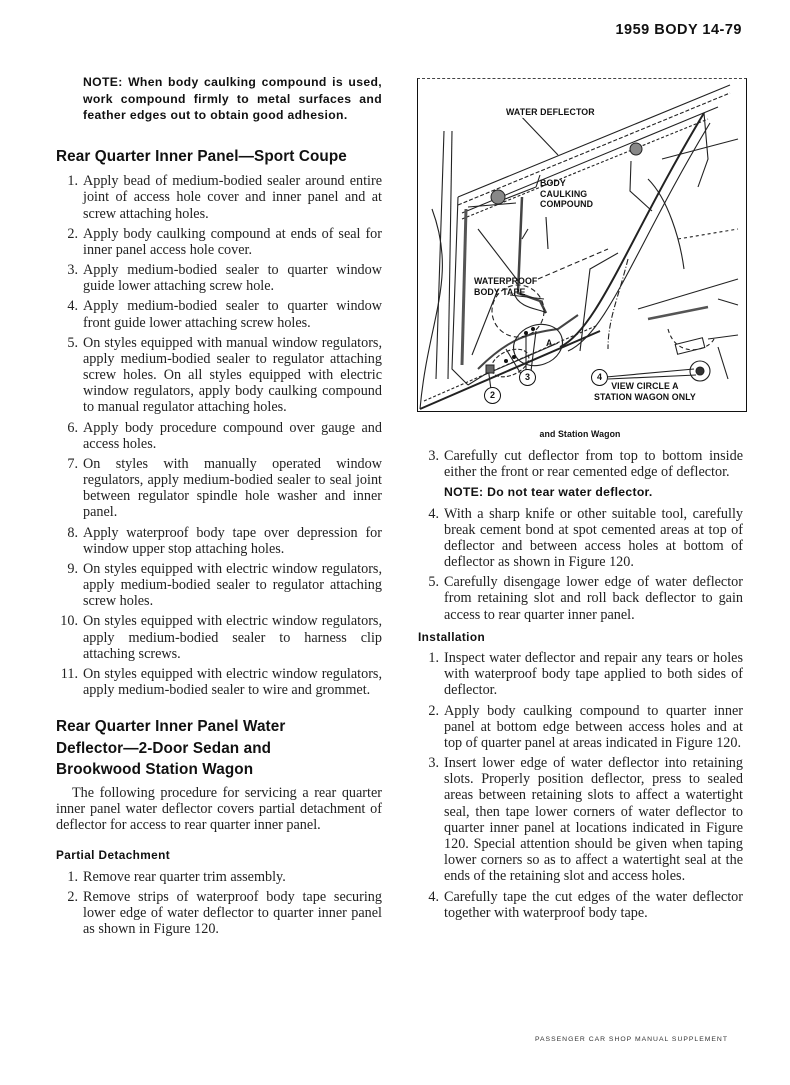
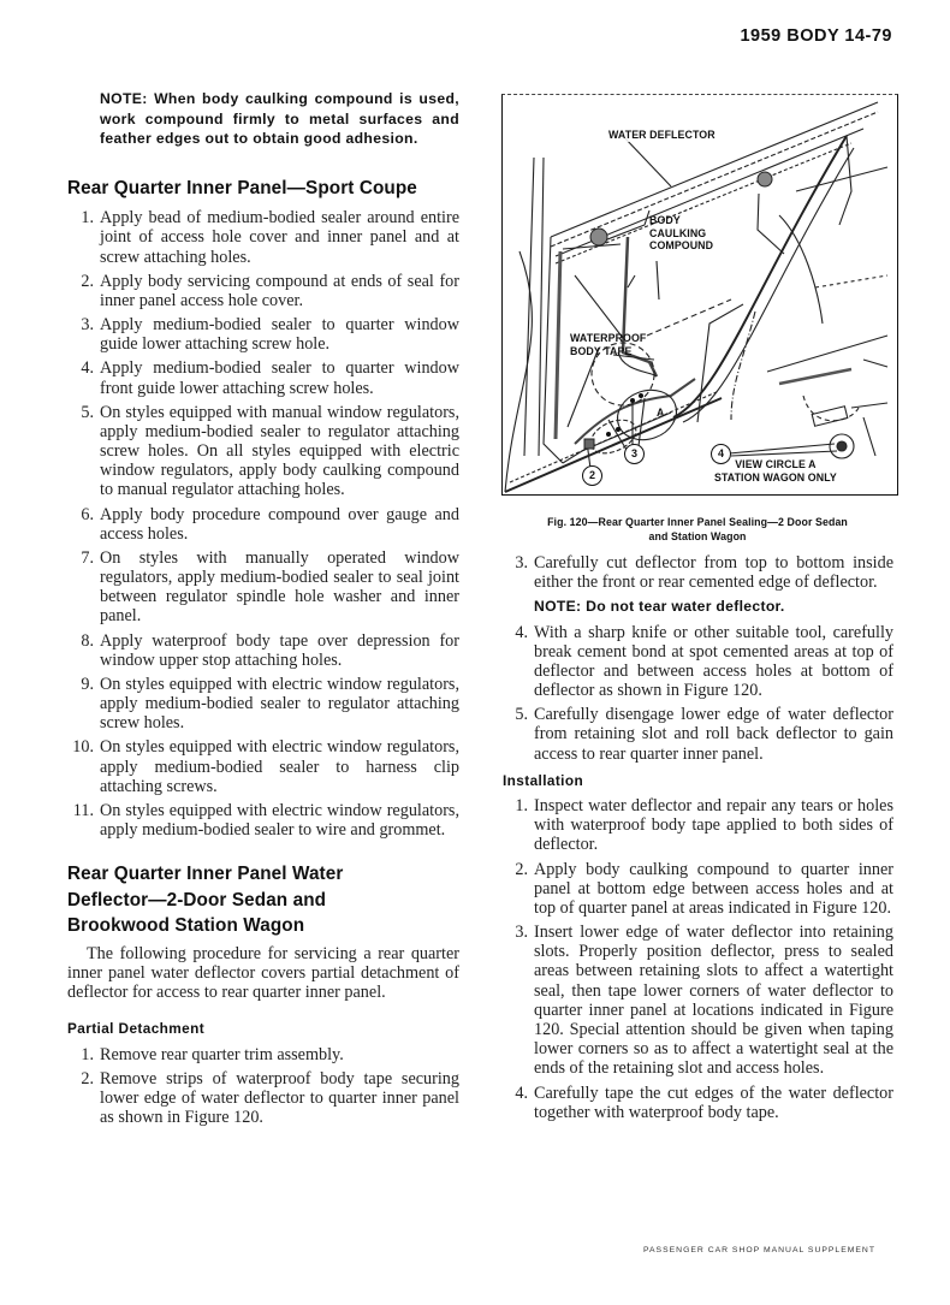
  1959 BODY 14-79
  NOTE: When body caulking compound is used, work compound firmly to metal surfaces and feather edges out to obtain good adhesion.
  Rear Quarter Inner Panel—Sport Coupe
  1.
  Apply bead of medium-bodied sealer around entire joint of access hole cover and inner panel and at screw attaching holes.
  2.
- Apply body caulking compound at ends of seal for inner panel access hole cover.
+ Apply body servicing compound at ends of seal for inner panel access hole cover.
  3.
  Apply medium-bodied sealer to quarter window guide lower attaching screw hole.
  4.
  Apply medium-bodied sealer to quarter window front guide lower attaching screw holes.
  5.
  On styles equipped with manual window regulators, apply medium-bodied sealer to regulator attaching screw holes. On all styles equipped with electric window regulators, apply body caulking compound to manual regulator attaching holes.
  6.
  Apply body procedure compound over gauge and access holes.
  7.
  On styles with manually operated window regulators, apply medium-bodied sealer to seal joint between regulator spindle hole washer and inner panel.
  8.
  Apply waterproof body tape over depression for window upper stop attaching holes.
  9.
  On styles equipped with electric window regulators, apply medium-bodied sealer to regulator attaching screw holes.
  10.
  On styles equipped with electric window regulators, apply medium-bodied sealer to harness clip attaching screws.
  11.
  On styles equipped with electric window regulators, apply medium-bodied sealer to wire and grommet.
  Rear Quarter Inner Panel Water Deflector—2-Door Sedan and Brookwood Station Wagon
  The following procedure for servicing a rear quarter inner panel water deflector covers partial detachment of deflector for access to rear quarter inner panel.
  Partial Detachment
  1.
  Remove rear quarter trim assembly.
  2.
  Remove strips of waterproof body tape securing lower edge of water deflector to quarter inner panel as shown in Figure 120.
  WATER DEFLECTOR
  BODY
  CAULKING
  COMPOUND
  WATERPROOF
  BODY TAPE
  A
  VIEW CIRCLE A
  STATION WAGON ONLY
  2
  3
  4
+ Fig. 120—Rear Quarter Inner Panel Sealing—2 Door Sedan
  and Station Wagon
  3.
  Carefully cut deflector from top to bottom inside either the front or rear cemented edge of deflector.
  NOTE: Do not tear water deflector.
  4.
  With a sharp knife or other suitable tool, carefully break cement bond at spot cemented areas at top of deflector and between access holes at bottom of deflector as shown in Figure 120.
  5.
  Carefully disengage lower edge of water deflector from retaining slot and roll back deflector to gain access to rear quarter inner panel.
  Installation
  1.
  Inspect water deflector and repair any tears or holes with waterproof body tape applied to both sides of deflector.
  2.
  Apply body caulking compound to quarter inner panel at bottom edge between access holes and at top of quarter panel at areas indicated in Figure 120.
  3.
  Insert lower edge of water deflector into retaining slots. Properly position deflector, press to sealed areas between retaining slots to affect a watertight seal, then tape lower corners of water deflector to quarter inner panel at locations indicated in Figure 120. Special attention should be given when taping lower corners so as to affect a watertight seal at the ends of the retaining slot and access holes.
  4.
  Carefully tape the cut edges of the water deflector together with waterproof body tape.
